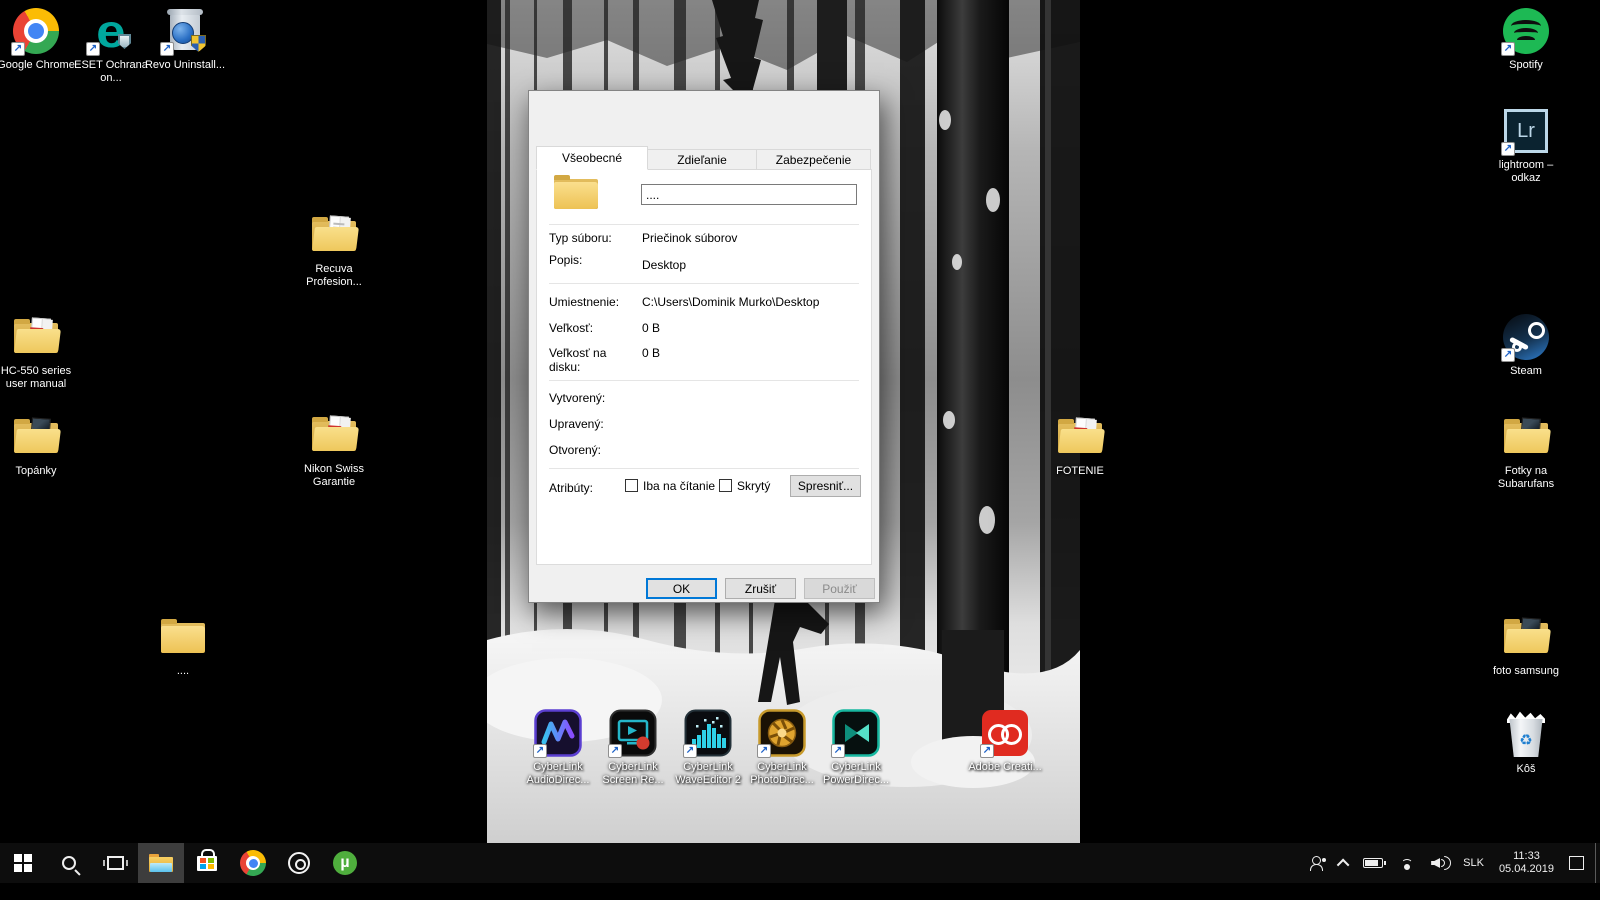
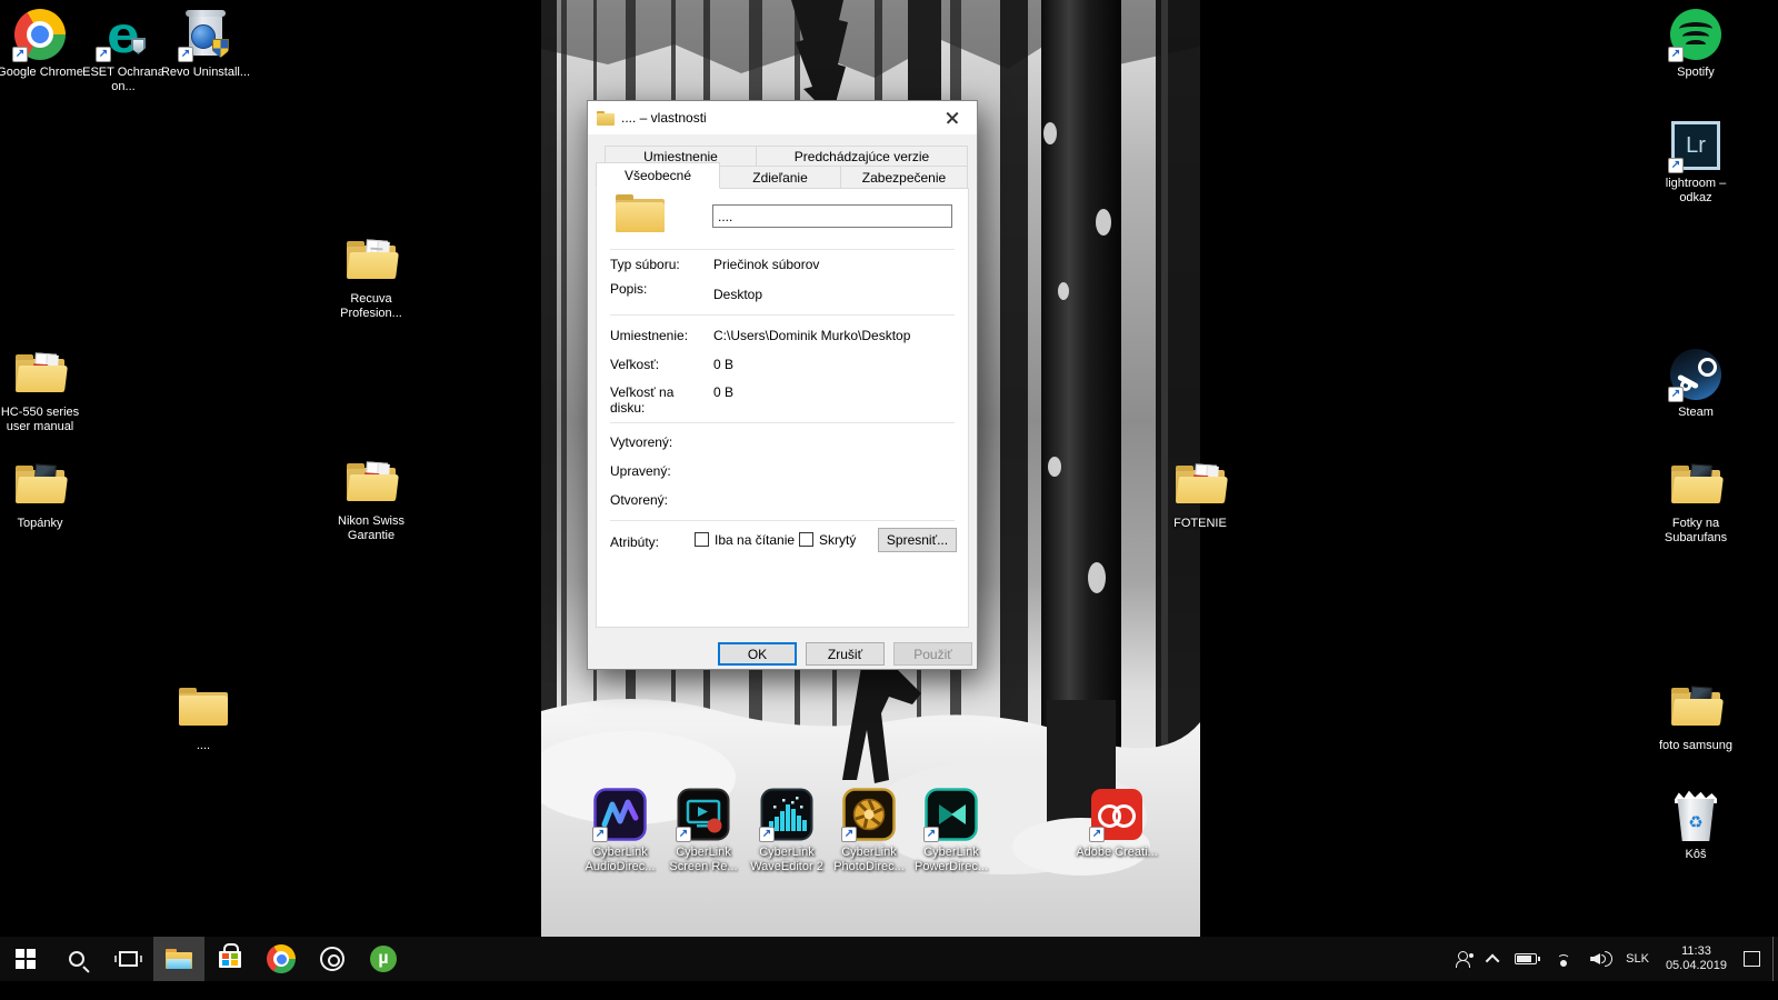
  ↗
  Google Chrome
  e
  ↗
  ESET Ochrana on...
  ↗
  Revo Uninstall...
  Recuva Profesion...
  HC-550 series user manual
  Topánky
  Nikon Swiss Garantie
  ....
  FOTENIE
  ↗
  Spotify
  Lr
  ↗
  lightroom – odkaz
  ↗
  Steam
  Fotky na Subarufans
  foto samsung
  ♻
  Kôš
  ↗
  CyberLink AudioDirec...
  ↗
  CyberLink Screen Re...
  ↗
  CyberLink WaveEditor 2
  ↗
  CyberLink PhotoDirec...
  ↗
  CyberLink PowerDirec...
  ↗
  Adobe Creati...
+ .... – vlastnosti
+ Umiestnenie
+ Predchádzajúce verzie
  Všeobecné
  Zdieľanie
  Zabezpečenie
  ....
  Typ súboru:
  Priečinok súborov
  Popis:
  Desktop
  Umiestnenie:
  C:\Users\Dominik Murko\Desktop
  Veľkosť:
  0 B
  Veľkosť na disku:
  0 B
  Vytvorený:
  Upravený:
  Otvorený:
  Atribúty:
  Iba na čítanie
  Skrytý
  Spresniť...
  OK
  Zrušiť
  Použiť
  µ
  SLK
  11:33
  05.04.2019
